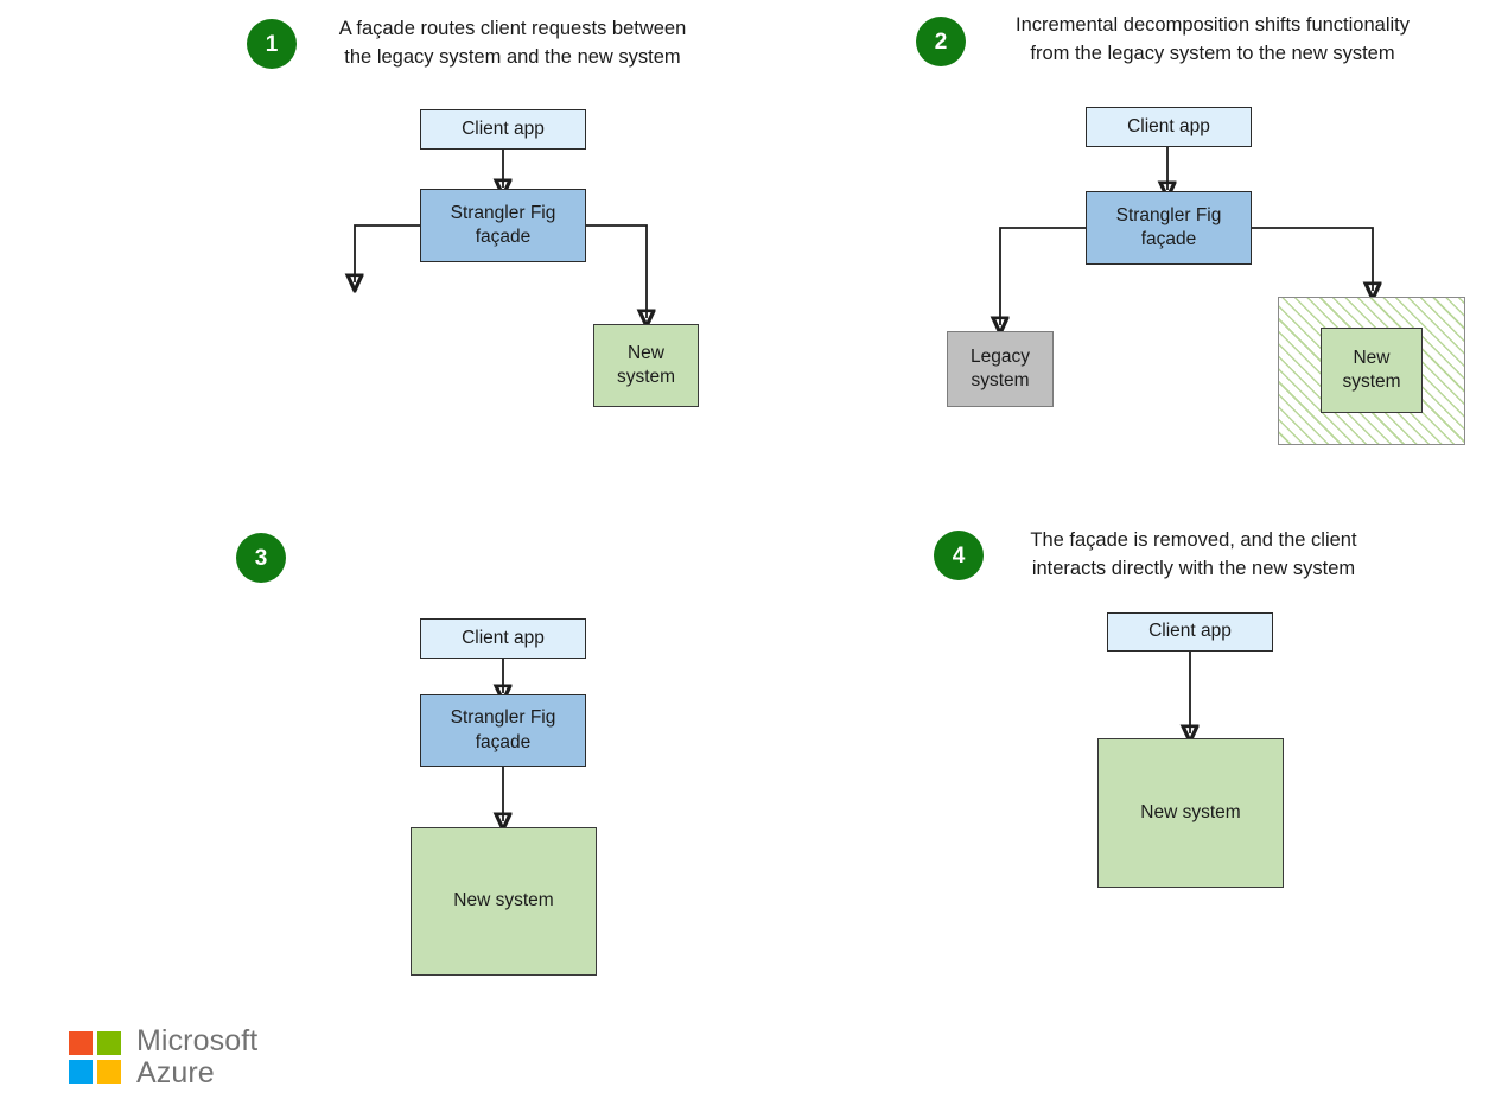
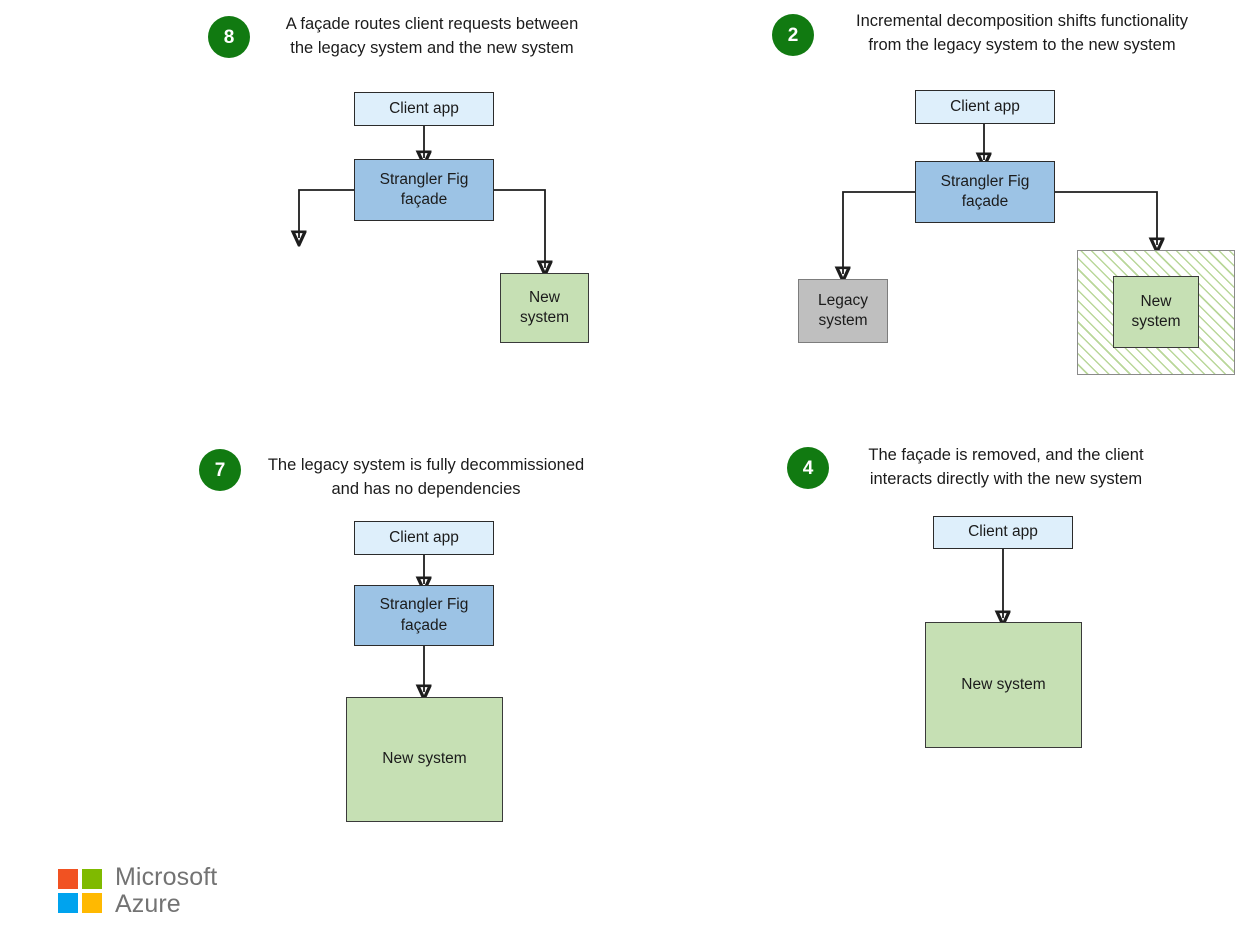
- 1
+ 8
  A façade routes client requests between
  the legacy system and the new system
  Client app
  Strangler Fig
  façade
  New
  system
  2
  Incremental decomposition shifts functionality
  from the legacy system to the new system
  Client app
  Strangler Fig
  façade
  Legacy
  system
  New
  system
- 3
+ 7
+ The legacy system is fully decommissioned
+ and has no dependencies
  Client app
  Strangler Fig
  façade
  New system
  4
  The façade is removed, and the client
  interacts directly with the new system
  Client app
  New system
  Microsoft
  Azure
